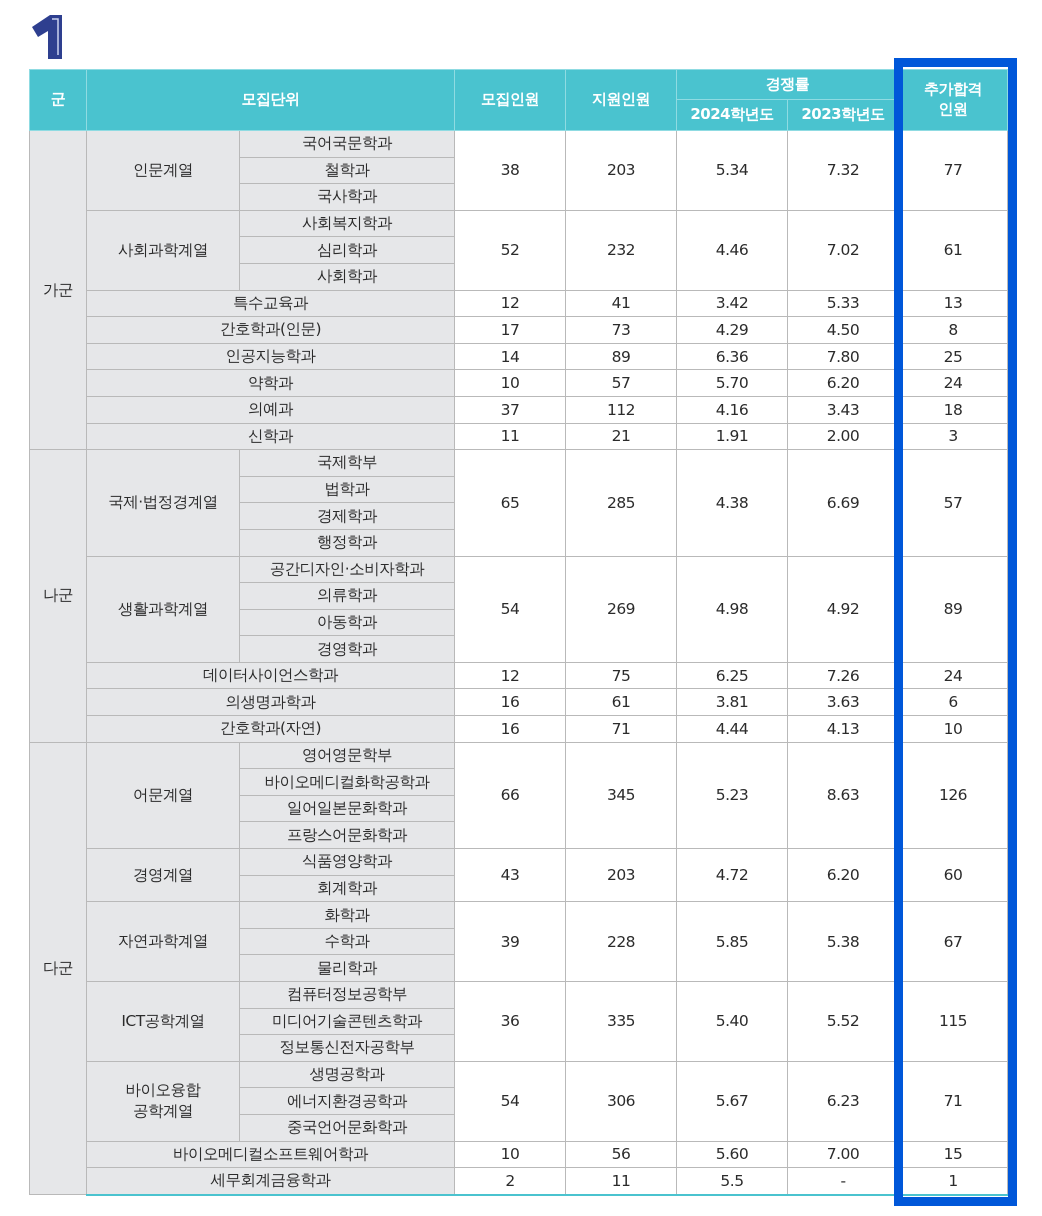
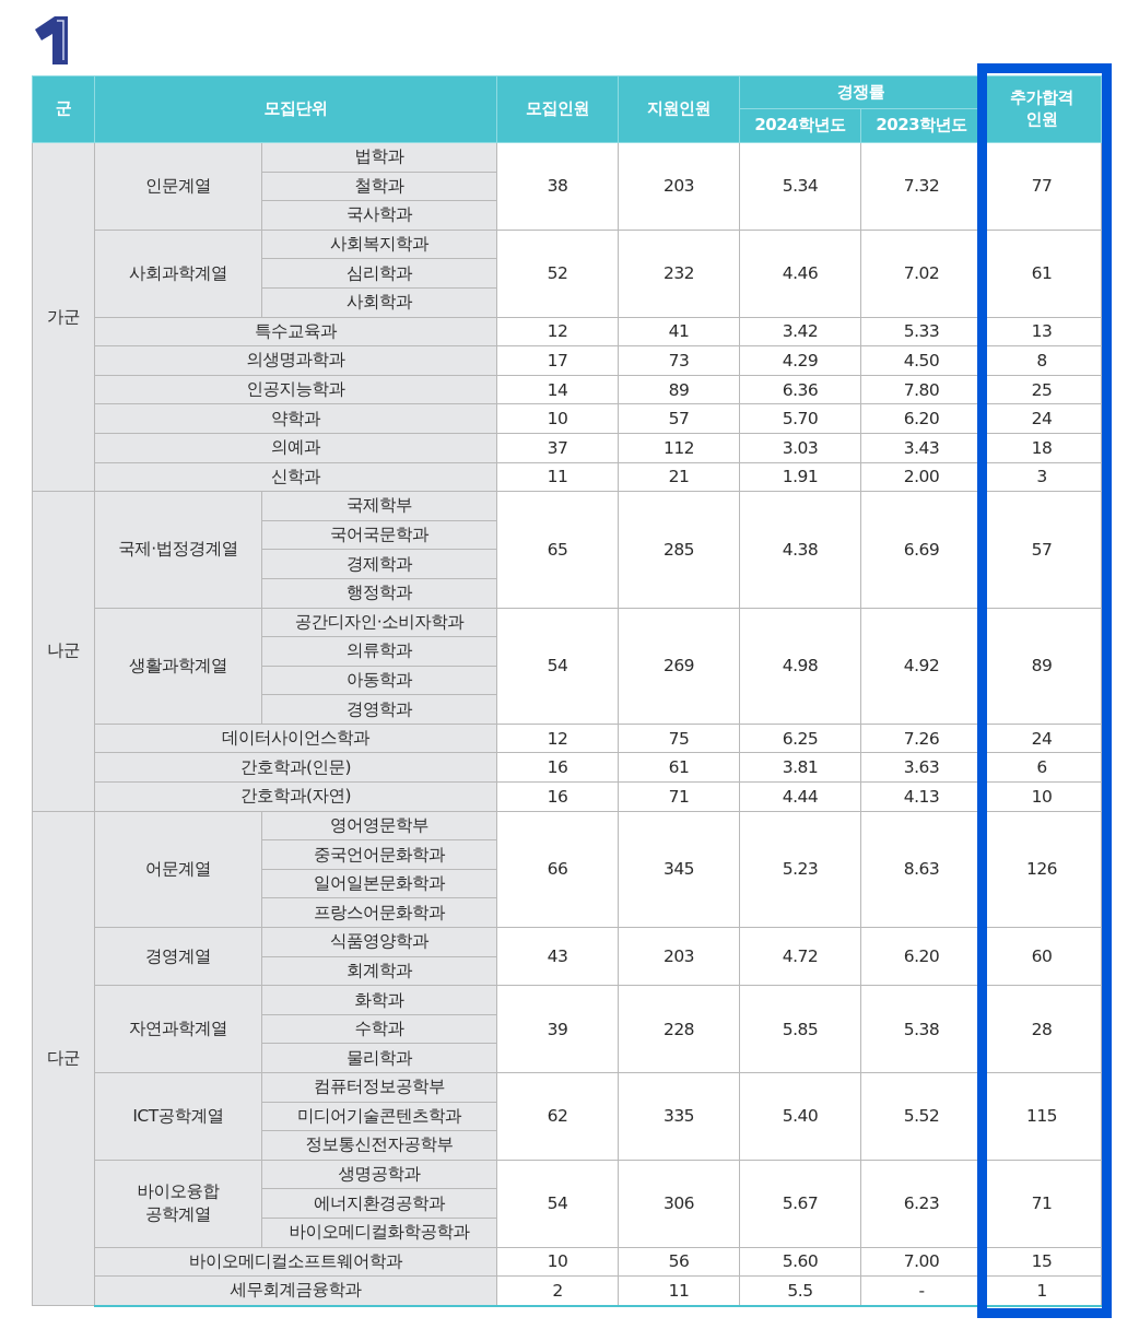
  군	모집단위	모집인원	지원인원	경쟁률	추가합격 인원
  2024학년도	2023학년도
- 가군	인문계열	국어국문학과	38	203	5.34	7.32	77
+ 가군	인문계열	법학과	38	203	5.34	7.32	77
  철학과
  국사학과
  사회과학계열	사회복지학과	52	232	4.46	7.02	61
  심리학과
  사회학과
  특수교육과	12	41	3.42	5.33	13
- 간호학과(인문)	17	73	4.29	4.50	8
+ 의생명과학과	17	73	4.29	4.50	8
  인공지능학과	14	89	6.36	7.80	25
  약학과	10	57	5.70	6.20	24
- 의예과	37	112	4.16	3.43	18
+ 의예과	37	112	3.03	3.43	18
  신학과	11	21	1.91	2.00	3
  나군	국제·법정경계열	국제학부	65	285	4.38	6.69	57
- 법학과
+ 국어국문학과
  경제학과
  행정학과
  생활과학계열	공간디자인·소비자학과	54	269	4.98	4.92	89
  의류학과
  아동학과
  경영학과
  데이터사이언스학과	12	75	6.25	7.26	24
- 의생명과학과	16	61	3.81	3.63	6
+ 간호학과(인문)	16	61	3.81	3.63	6
  간호학과(자연)	16	71	4.44	4.13	10
  다군	어문계열	영어영문학부	66	345	5.23	8.63	126
- 바이오메디컬화학공학과
+ 중국언어문화학과
  일어일본문화학과
  프랑스어문화학과
  경영계열	식품영양학과	43	203	4.72	6.20	60
  회계학과
- 자연과학계열	화학과	39	228	5.85	5.38	67
+ 자연과학계열	화학과	39	228	5.85	5.38	28
  수학과
  물리학과
- ICT공학계열	컴퓨터정보공학부	36	335	5.40	5.52	115
+ ICT공학계열	컴퓨터정보공학부	62	335	5.40	5.52	115
  미디어기술콘텐츠학과
  정보통신전자공학부
  바이오융합 공학계열	생명공학과	54	306	5.67	6.23	71
  에너지환경공학과
- 중국언어문화학과
+ 바이오메디컬화학공학과
  바이오메디컬소프트웨어학과	10	56	5.60	7.00	15
  세무회계금융학과	2	11	5.5	-	1
